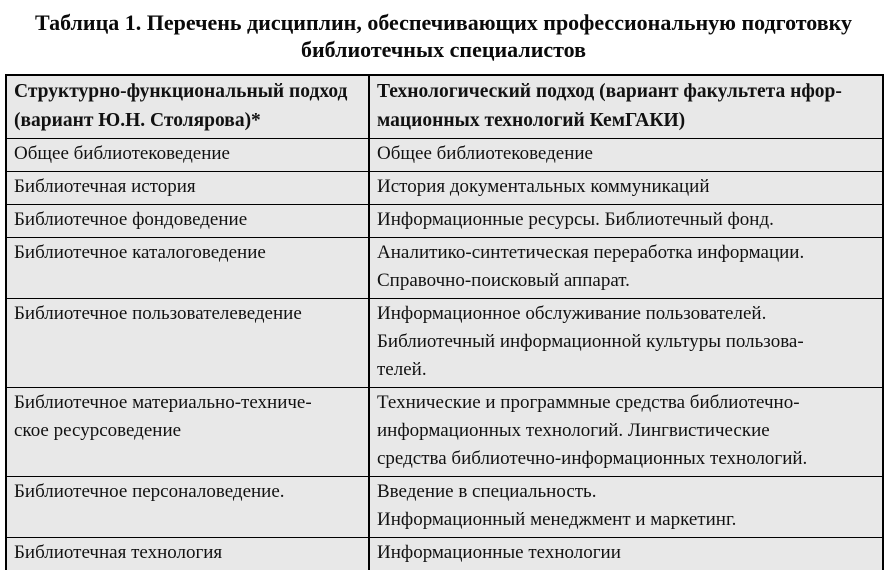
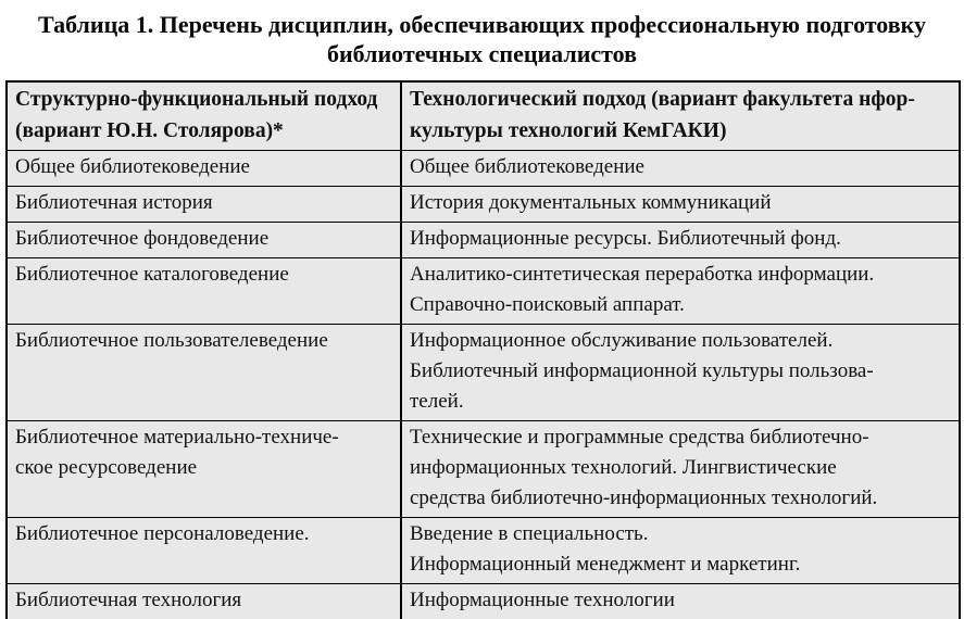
  Таблица 1. Перечень дисциплин, обеспечивающих профессиональную подготовку
  библиотечных специалистов
- Структурно-функциональный подход (вариант Ю.Н. Столярова)*	Технологический подход (вариант факультета нфор- мационных технологий КемГАКИ)
+ Структурно-функциональный подход (вариант Ю.Н. Столярова)*	Технологический подход (вариант факультета нфор- культуры технологий КемГАКИ)
  Общее библиотековедение	Общее библиотековедение
  Библиотечная история	История документальных коммуникаций
  Библиотечное фондоведение	Информационные ресурсы. Библиотечный фонд.
  Библиотечное каталоговедение	Аналитико-синтетическая переработка информации. Справочно-поисковый аппарат.
  Библиотечное пользователеведение	Информационное обслуживание пользователей. Библиотечный информационной культуры пользова- телей.
  Библиотечное материально-техниче- ское ресурсоведение	Технические и программные средства библиотечно- информационных технологий. Лингвистические средства библиотечно-информационных технологий.
  Библиотечное персоналоведение.	Введение в специальность. Информационный менеджмент и маркетинг.
  Библиотечная технология	Информационные технологии
